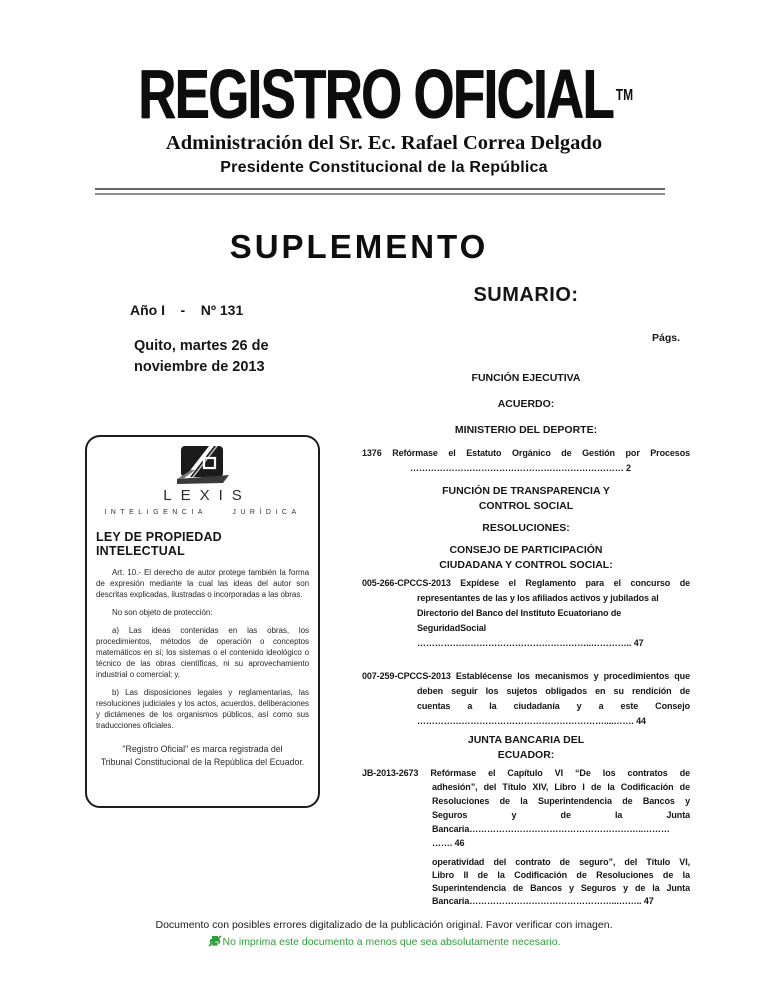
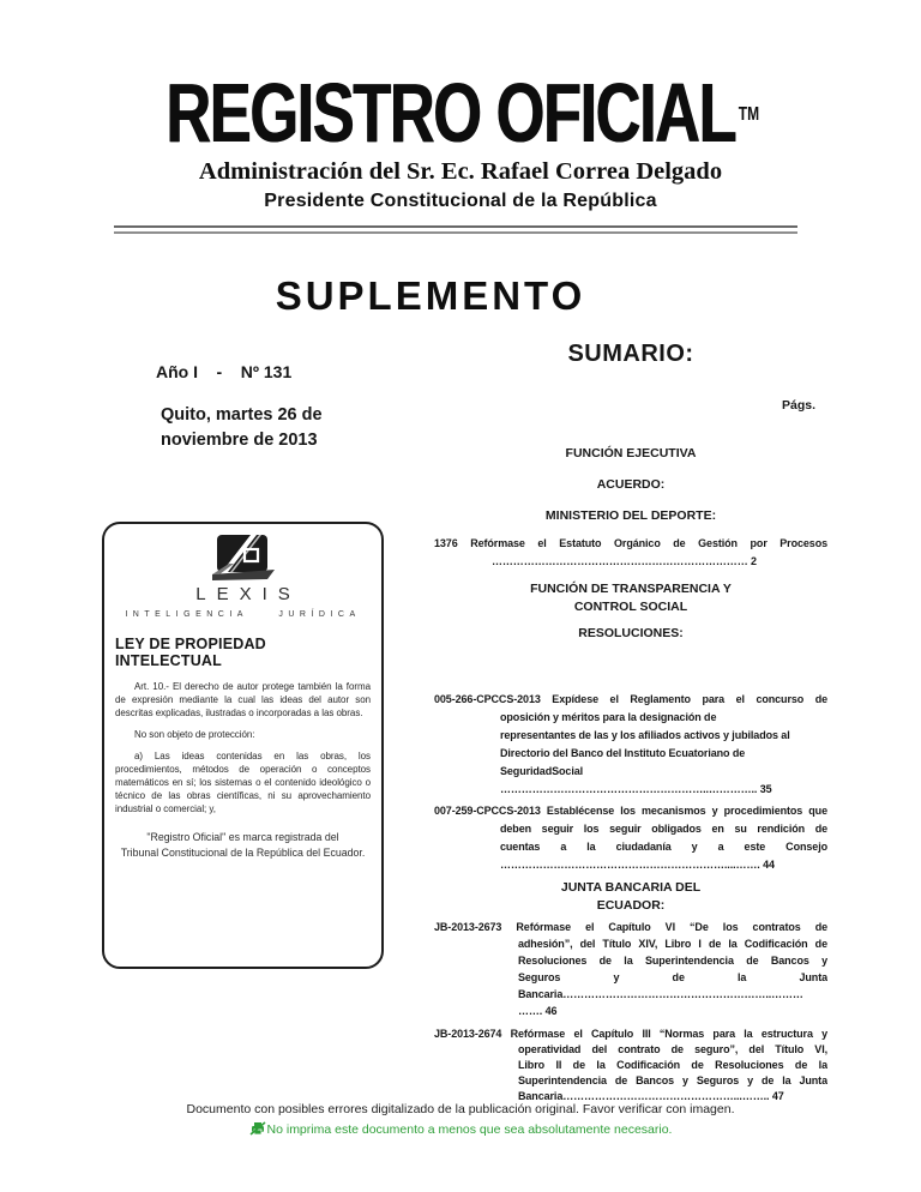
  REGISTRO OFICIAL TM
  Administración del Sr. Ec. Rafael Correa Delgado
  Presidente Constitucional de la República
  SUPLEMENTO
  Año I - Nº 131
  Quito, martes 26 de
  noviembre de 2013
  SUMARIO:
  Págs.
  FUNCIÓN EJECUTIVA
  ACUERDO:
  MINISTERIO DEL DEPORTE:
  FUNCIÓN DE TRANSPARENCIA Y
  CONTROL SOCIAL
  RESOLUCIONES:
- CONSEJO DE PARTICIPACIÓN
- CIUDADANA Y CONTROL SOCIAL:
  JUNTA BANCARIA DEL
  ECUADOR:
  1376 Refórmase el Estatuto Orgánico de Gestión por Procesos
  ……………………………………………………………… 2
  005-266-CPCCS-2013 Expídese el Reglamento para el concurso de
+ oposición y méritos para la designación de
  representantes de las y los afiliados activos y jubilados al
  Directorio del Banco del Instituto Ecuatoriano de
  SeguridadSocial
- …………………………………………………..………….. 47
+ …………………………………………………..………….. 35
  007-259-CPCCS-2013 Establécense los mecanismos y procedimientos que
- deben seguir los sujetos obligados en su rendición de
+ deben seguir los seguir obligados en su rendición de
  cuentas a la ciudadanía y a este Consejo
  ………………………………………………………....……. 44
  JB-2013-2673 Refórmase el Capítulo VI “De los contratos de
  adhesión”, del Título XIV, Libro I de la Codificación de
  Resoluciones de la Superintendencia de Bancos y
  Seguros y de la Junta
  Bancaria…………………………………………………..………
  ……. 46
+ JB-2013-2674 Refórmase el Capítulo III “Normas para la estructura y
  operatividad del contrato de seguro”, del Título VI,
  Libro II de la Codificación de Resoluciones de la
  Superintendencia de Bancos y Seguros y de la Junta
  Bancaria…………………………………………...…….. 47
  LEXIS
  LEY DE PROPIEDAD INTELECTUAL
  Art. 10.- El derecho de autor protege también la forma de expresión mediante la cual las ideas del autor son descritas explicadas, ilustradas o incorporadas a las obras.
  No son objeto de protección:
  a) Las ideas contenidas en las obras, los procedimientos, métodos de operación o conceptos matemáticos en sí; los sistemas o el contenido ideológico o técnico de las obras científicas, ni su aprovechamiento industrial o comercial; y,
- b) Las disposiciones legales y reglamentarias, las resoluciones judiciales y los actos, acuerdos, deliberaciones y dictámenes de los organismos públicos, así como sus traducciones oficiales.
  "Registro Oficial" es marca registrada del
  Tribunal Constitucional de la República del Ecuador.
  Documento con posibles errores digitalizado de la publicación original. Favor verificar con imagen.
  No imprima este documento a menos que sea absolutamente necesario.
